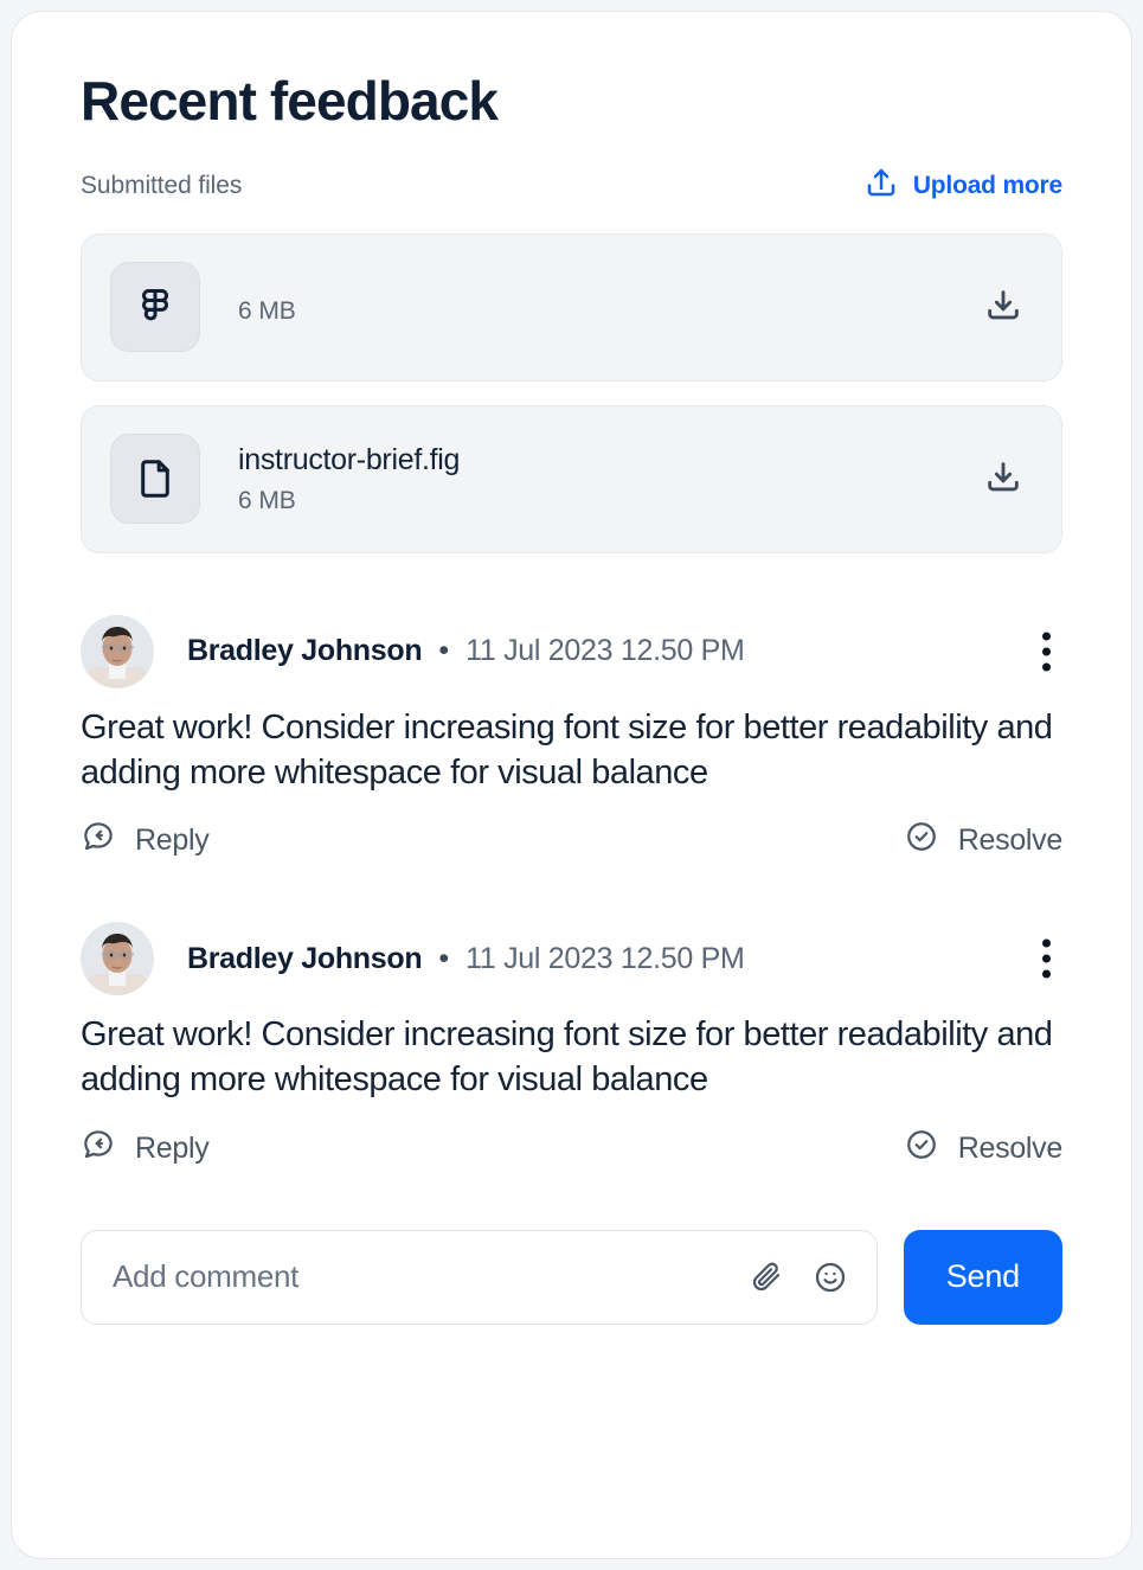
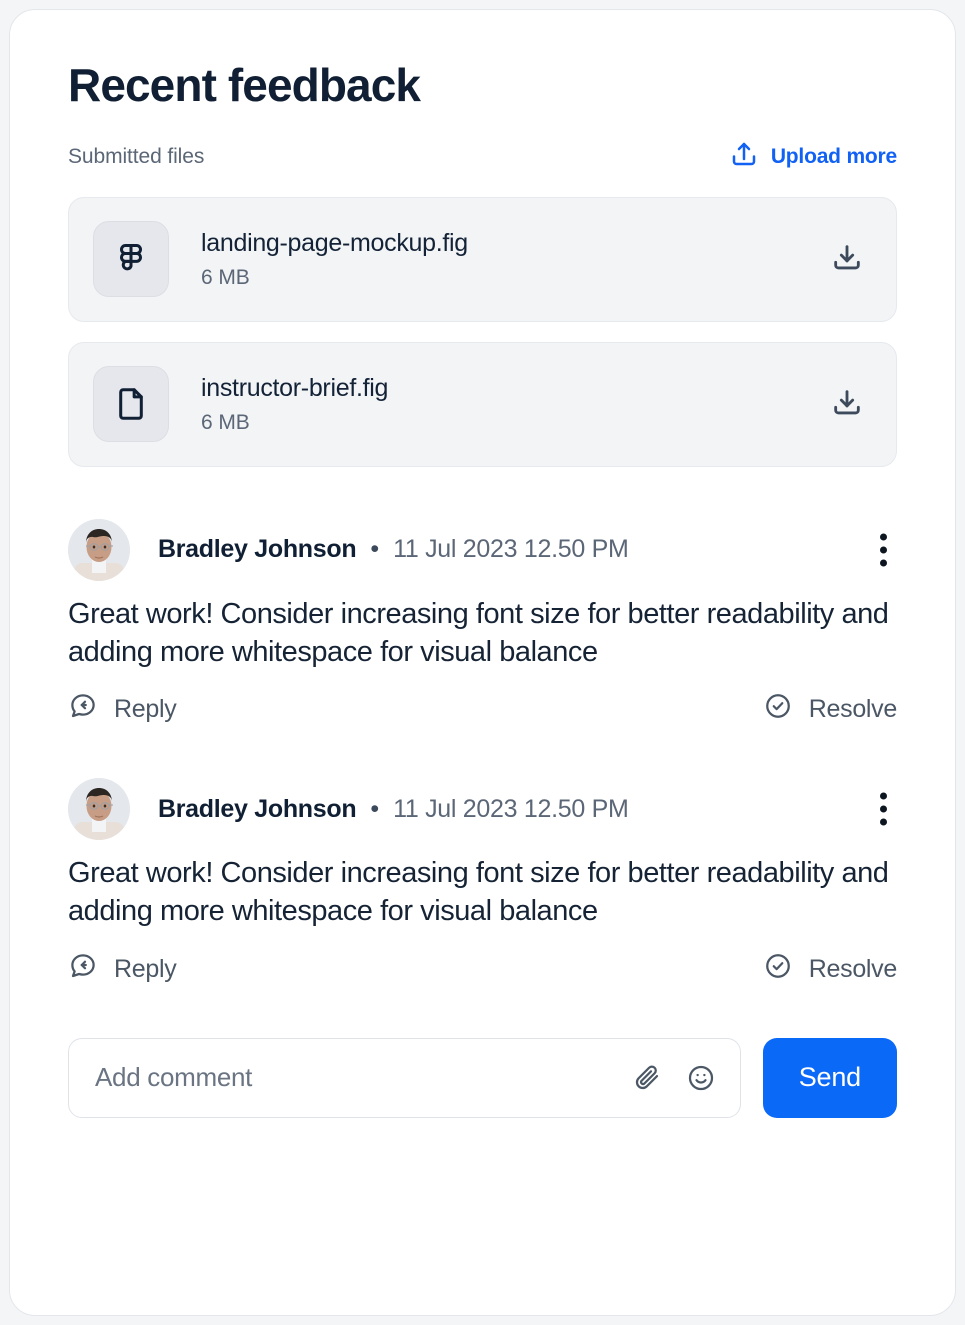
  Recent feedback
  Submitted files
  Upload more
+ landing-page-mockup.fig
  6 MB
  instructor-brief.fig
  6 MB
  Bradley Johnson
  •
  11 Jul 2023 12.50 PM
  Great work! Consider increasing font size for better readability and adding more whitespace for visual balance
  Reply
  Resolve
  Bradley Johnson
  •
  11 Jul 2023 12.50 PM
  Great work! Consider increasing font size for better readability and adding more whitespace for visual balance
  Reply
  Resolve
  Add comment
  Send
